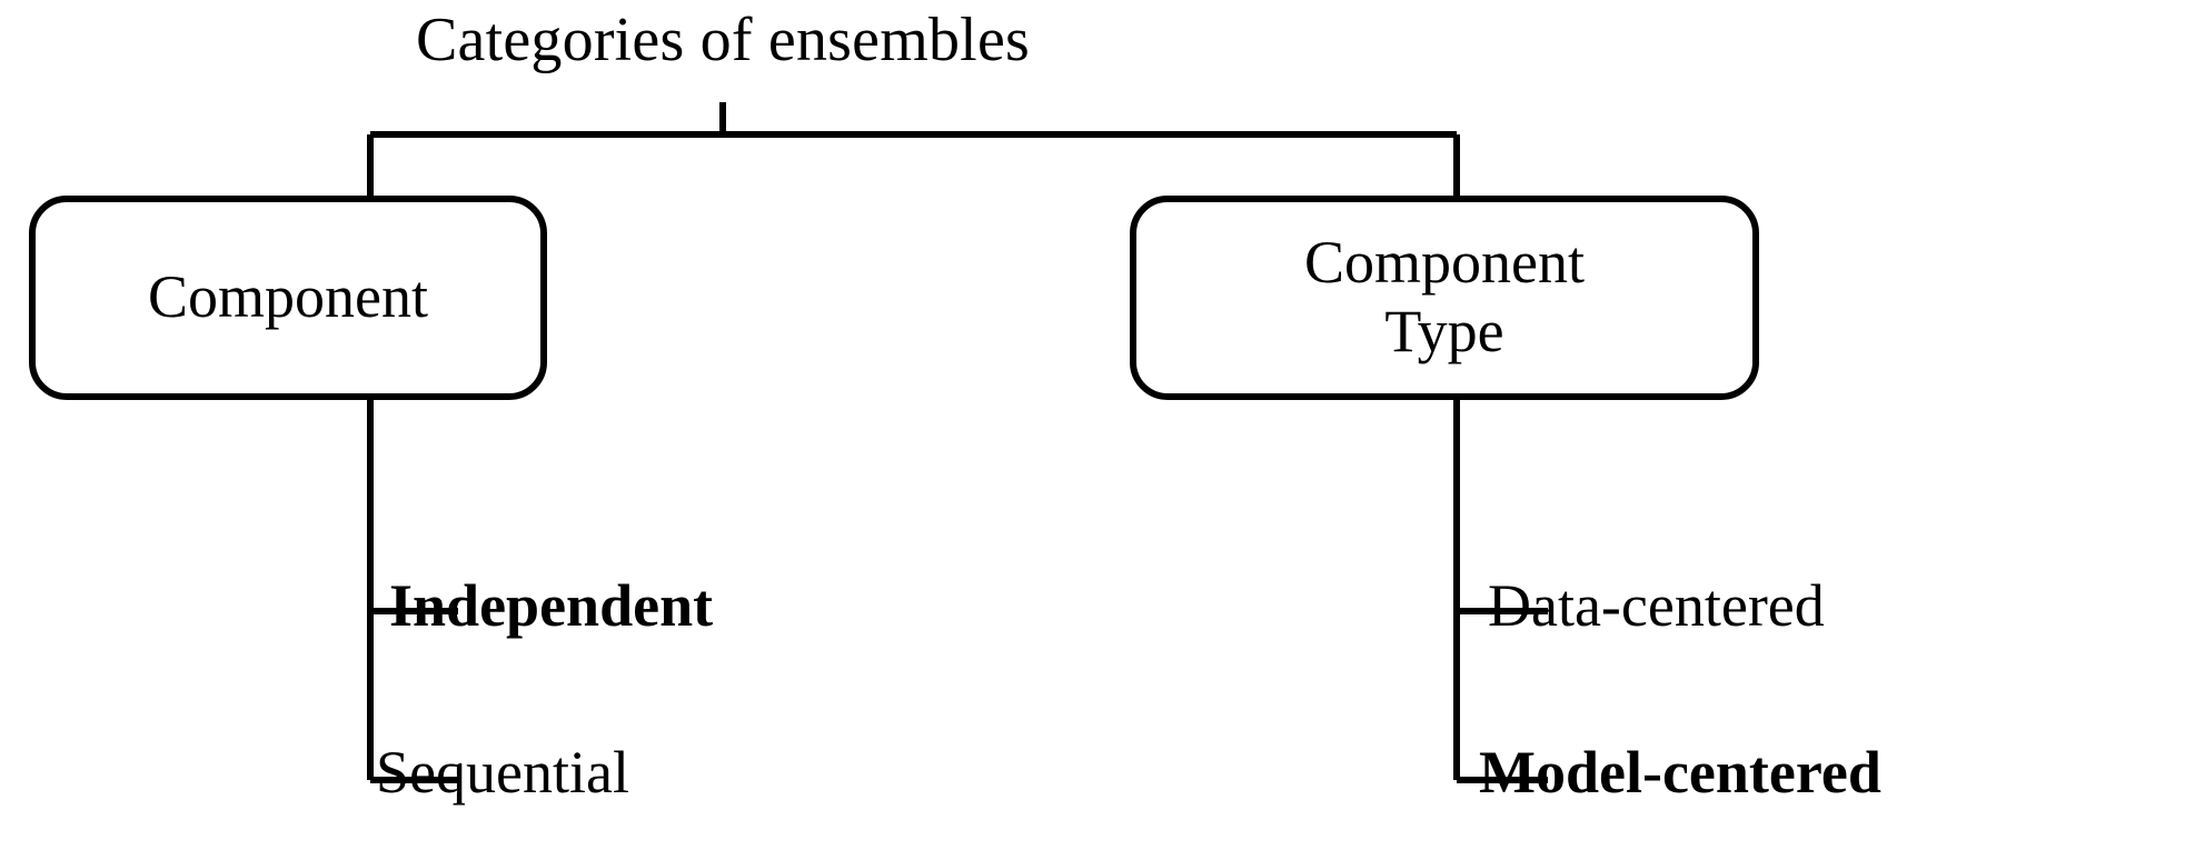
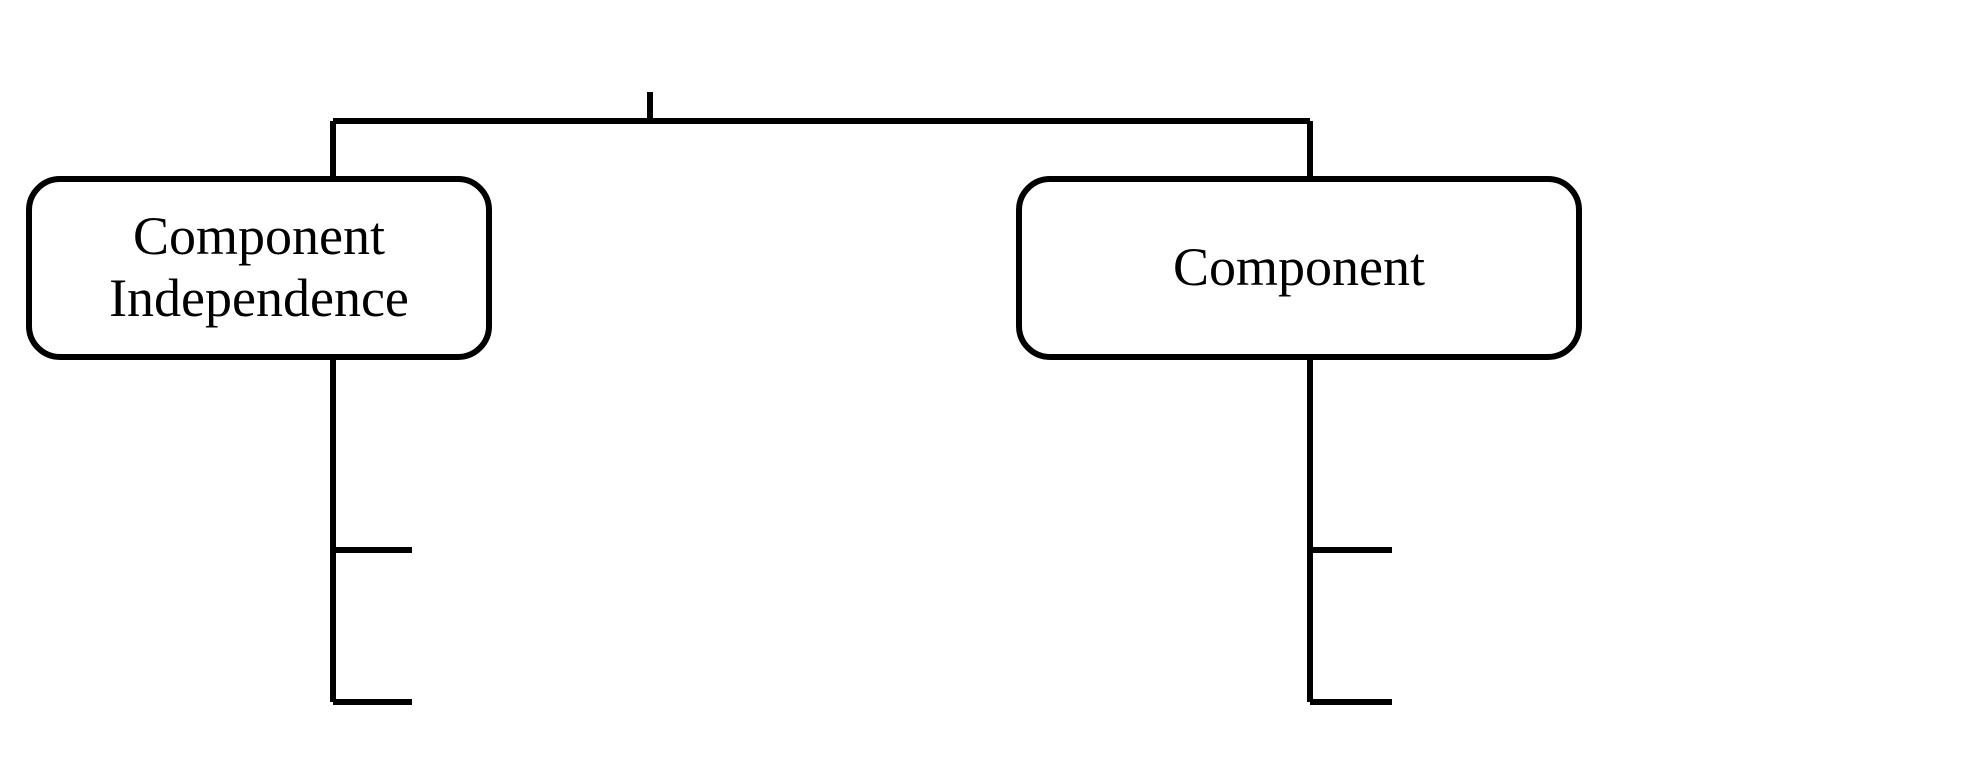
- Categories of ensembles
  Component
+ Independence
  Component
- Type
- Independent
- Sequential
- Data-centered
- Model-centered
